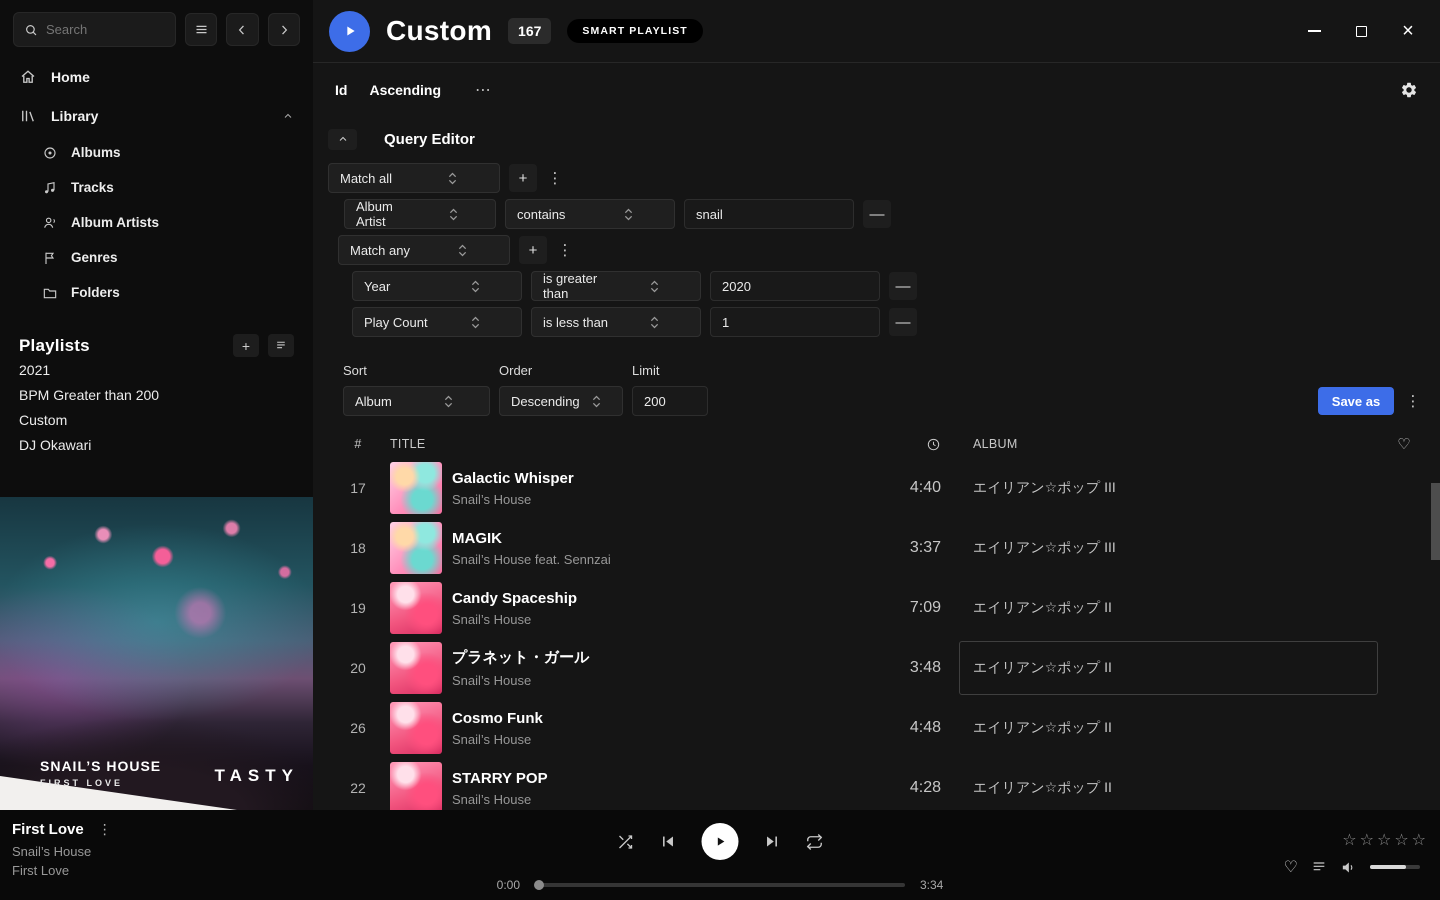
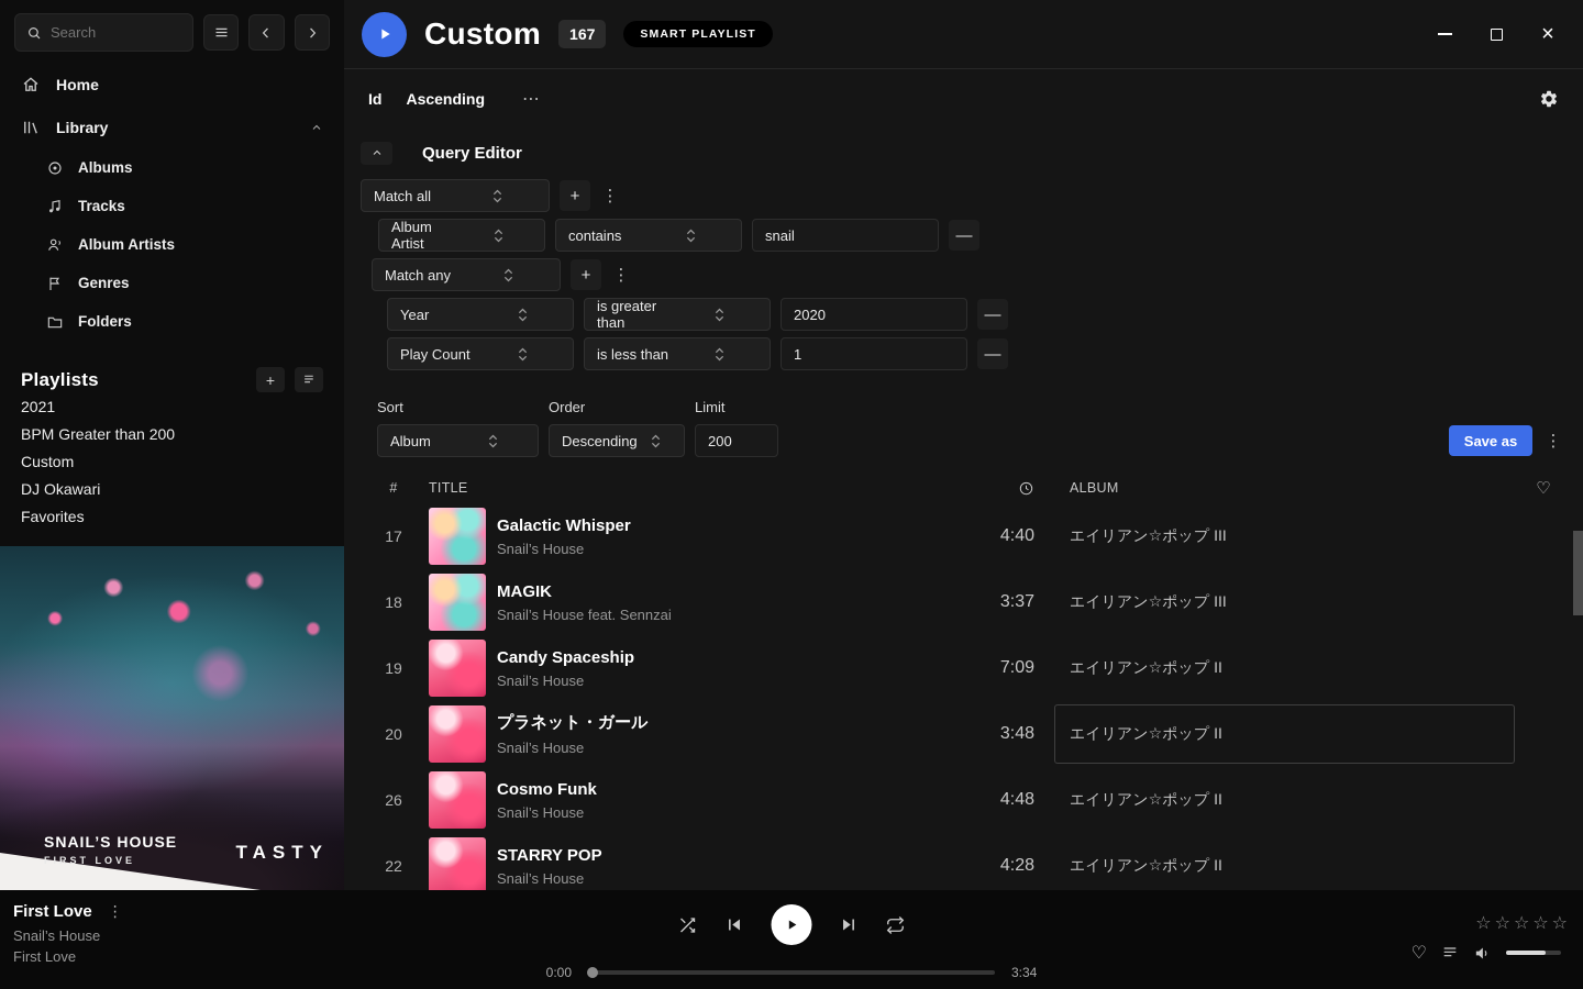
  Search
  Home
  Library
  Albums
  Tracks
  Album Artists
  Genres
  Folders
  Playlists
  +
  2021
  BPM Greater than 200
  Custom
  DJ Okawari
+ Favorites
  SNAIL’S HOUSE
  FIRST LOVE
  TASTY
  Custom
  167
  SMART PLAYLIST
  ×
  Id
  Ascending
  ⋯
  Query Editor
  Match all
  +
  ⋮
  Album Artist
  contains
  snail
  —
  Match any
  +
  ⋮
  Year
  is greater than
  2020
  —
  Play Count
  is less than
  1
  —
  Sort
  Order
  Limit
  Album
  Descending
  200
  Save as
  ⋮
  #
  TITLE
  ALBUM
  ♡
  17
  Galactic Whisper
  Snail’s House
  4:40
  エイリアン☆ポップ III
  18
  MAGIK
  Snail’s House feat. Sennzai
  3:37
  エイリアン☆ポップ III
  19
  Candy Spaceship
  Snail’s House
  7:09
  エイリアン☆ポップ II
  20
  プラネット・ガール
  Snail’s House
  3:48
  エイリアン☆ポップ II
  26
  Cosmo Funk
  Snail’s House
  4:48
  エイリアン☆ポップ II
  22
  STARRY POP
  Snail’s House
  4:28
  エイリアン☆ポップ II
  First Love
  ⋮
  Snail’s House
  First Love
  0:00
  3:34
  ☆
  ☆
  ☆
  ☆
  ☆
  ♡
